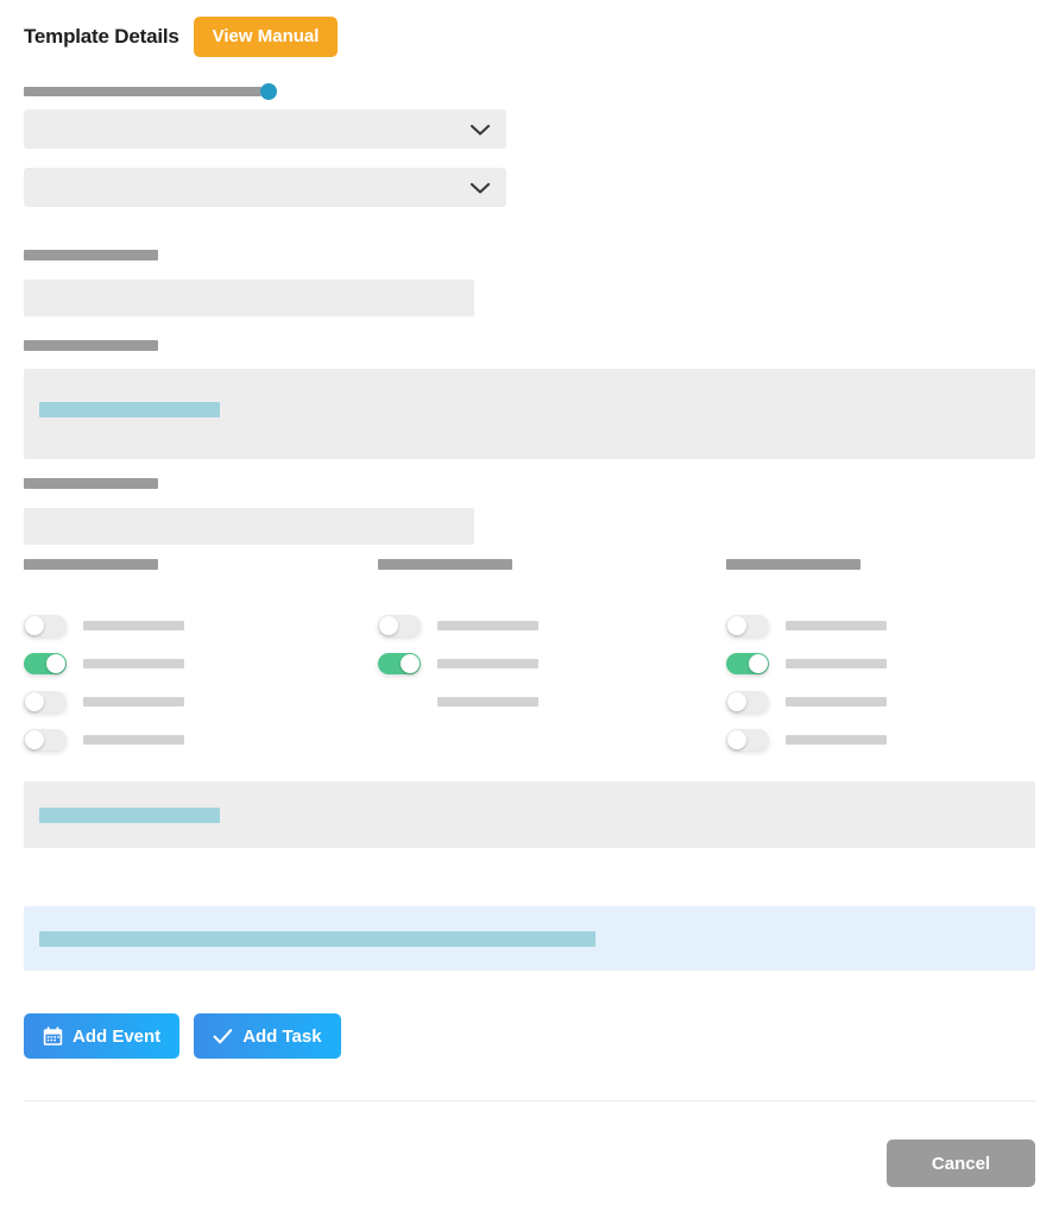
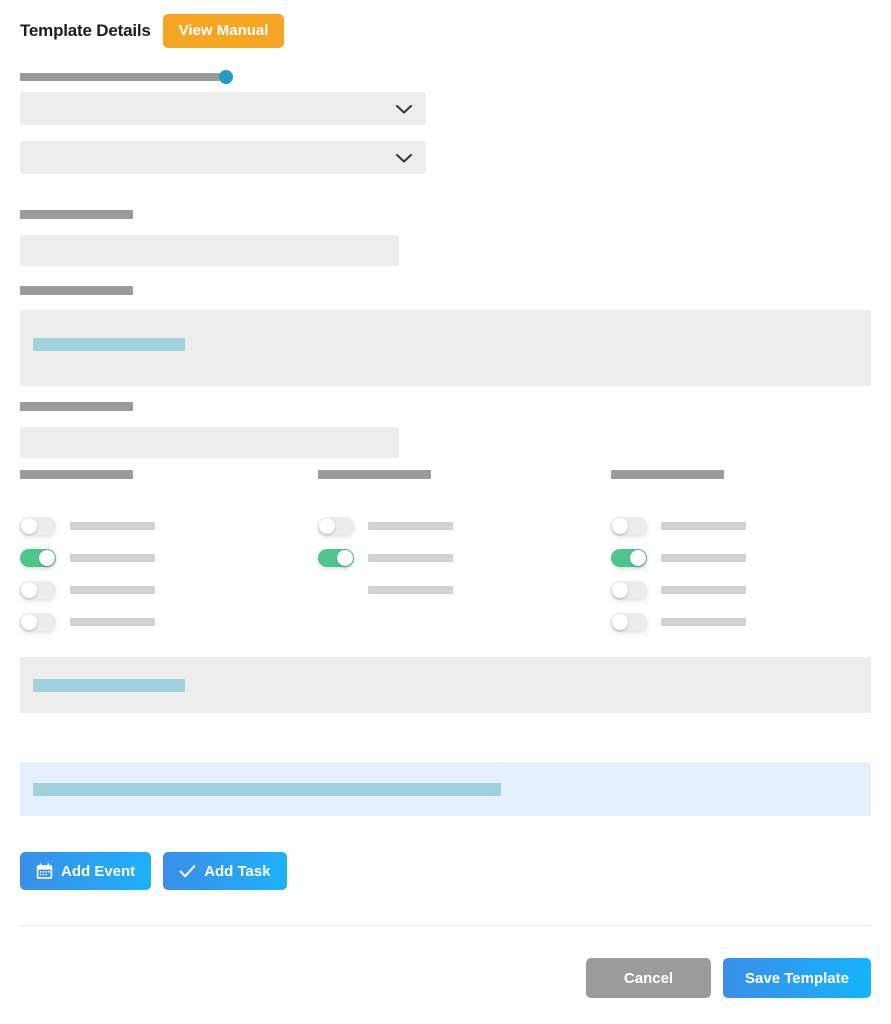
  Template Details
  View Manual
  Add Event
  Add Task
  Cancel
+ Save Template
